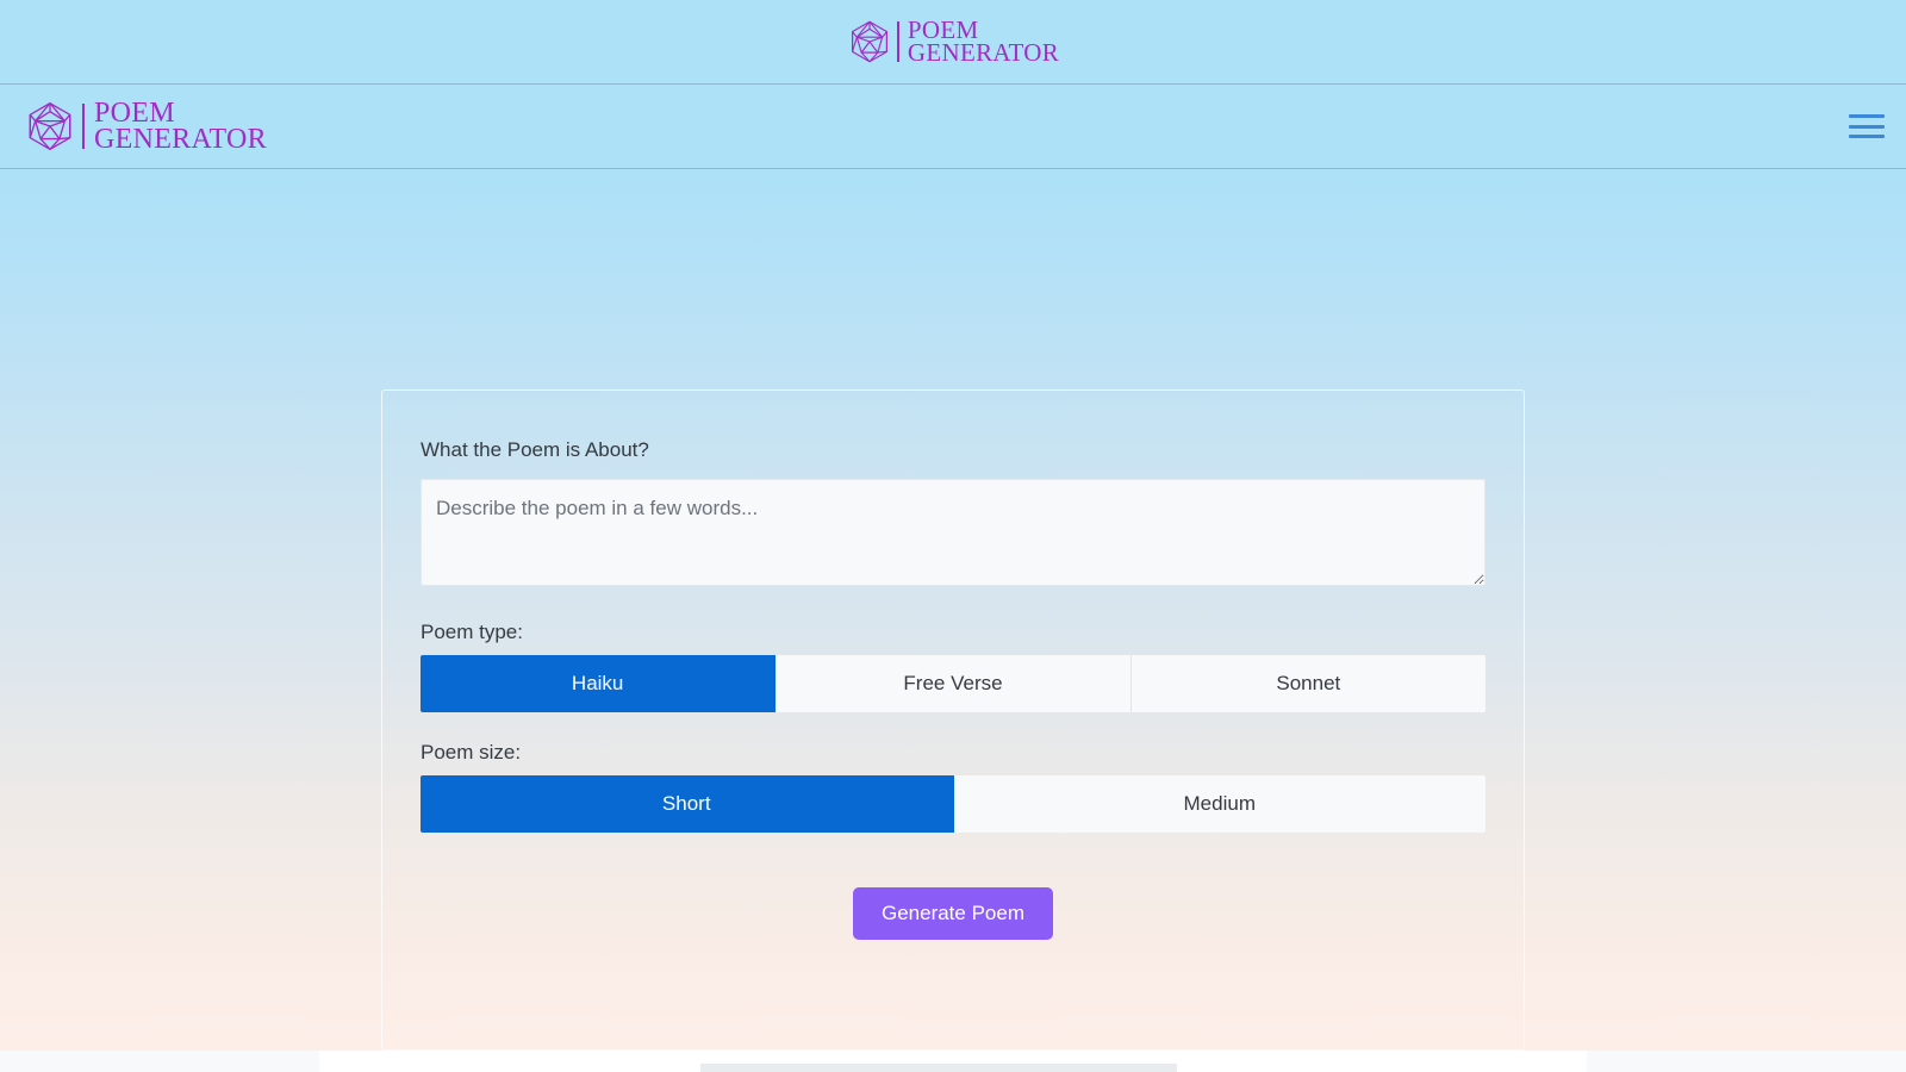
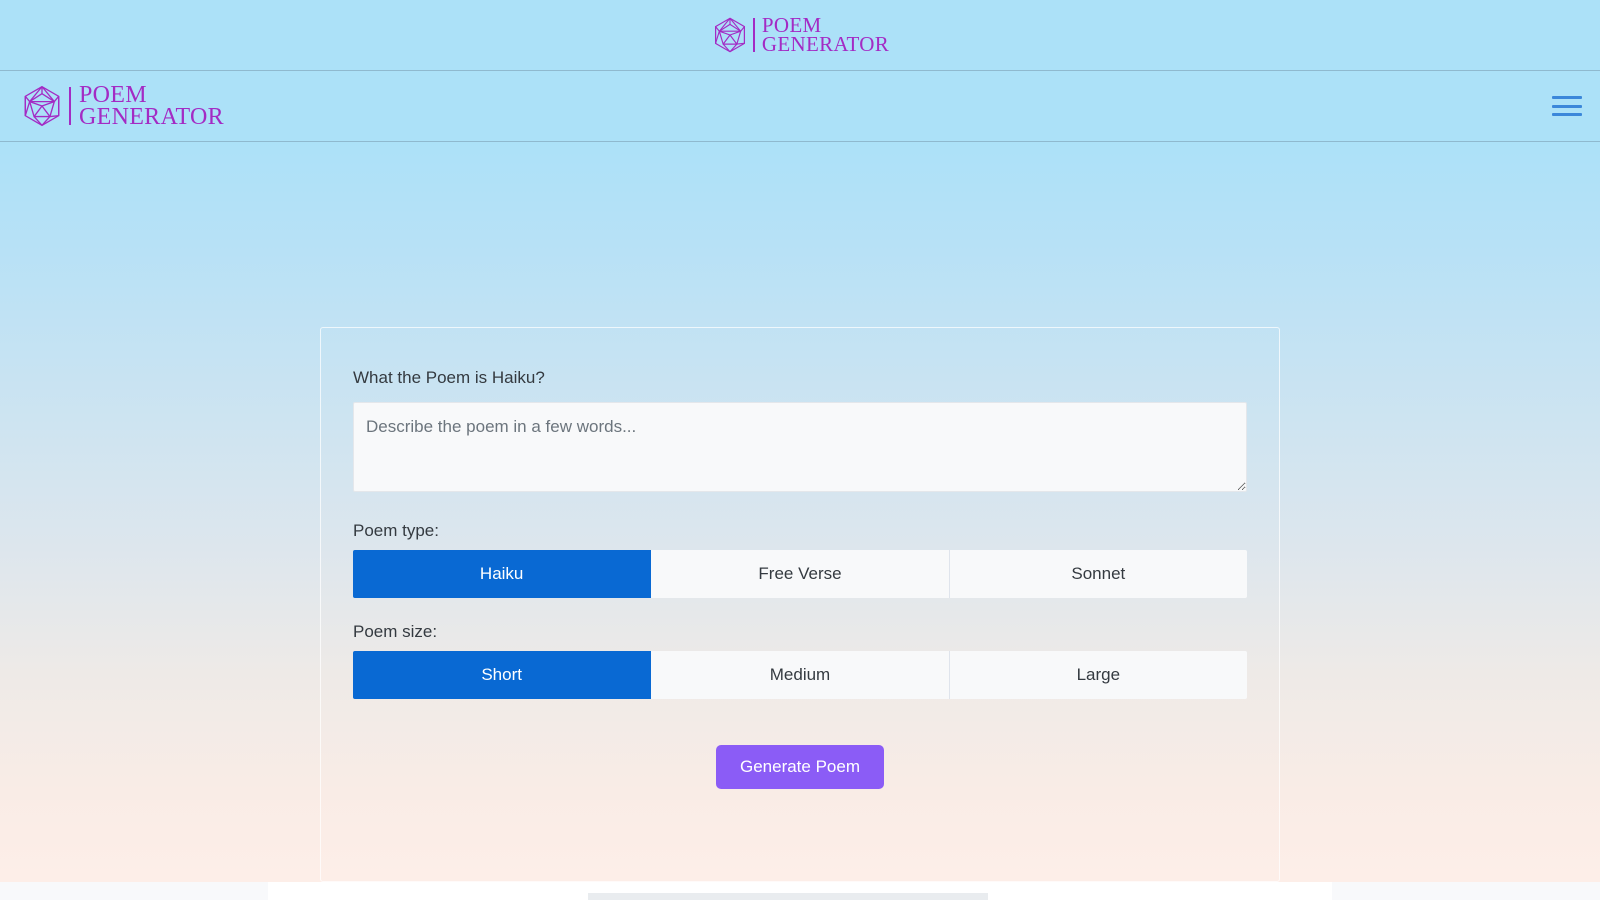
  POEM
  GENERATOR
  POEM
  GENERATOR
- What the Poem is About?
+ What the Poem is Haiku?
  Describe the poem in a few words...
  Poem type:
  Haiku
  Free Verse
  Sonnet
  Poem size:
  Short
  Medium
+ Large
  Generate Poem
